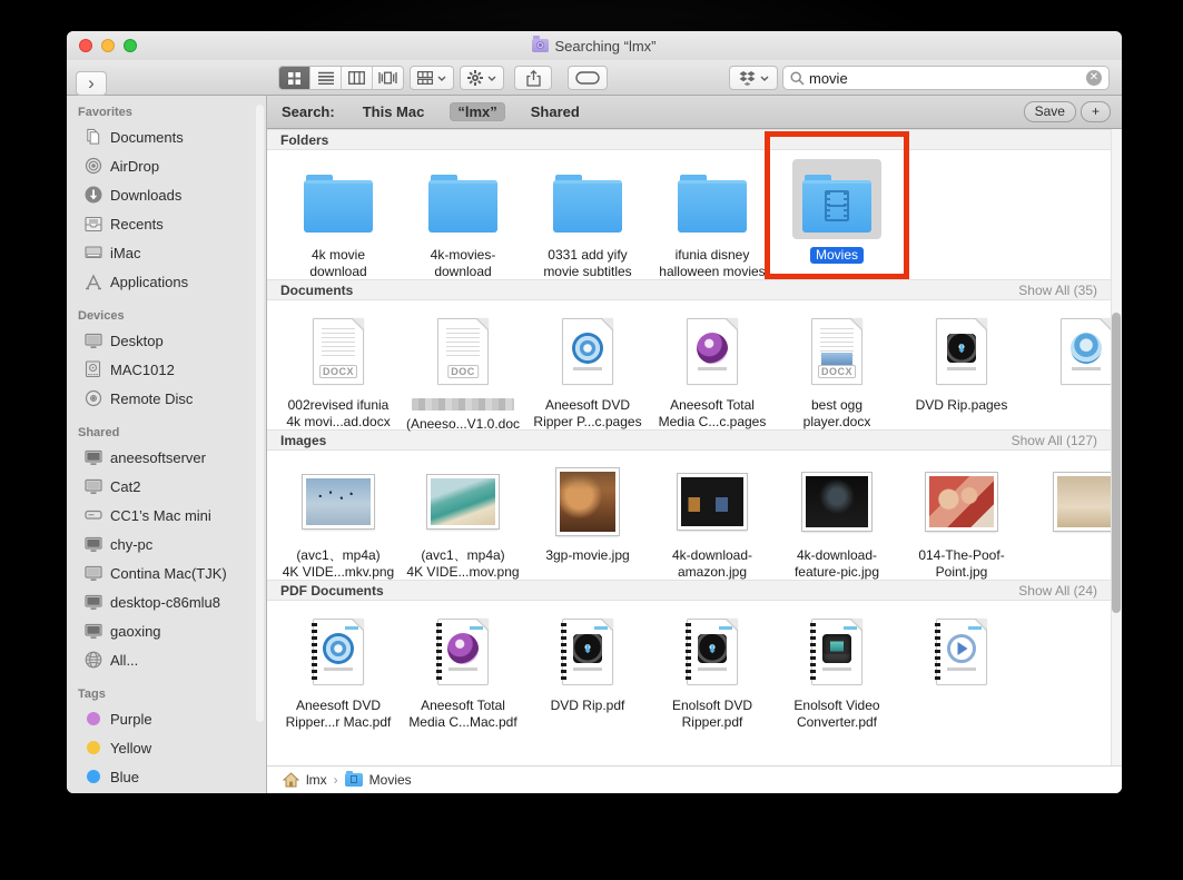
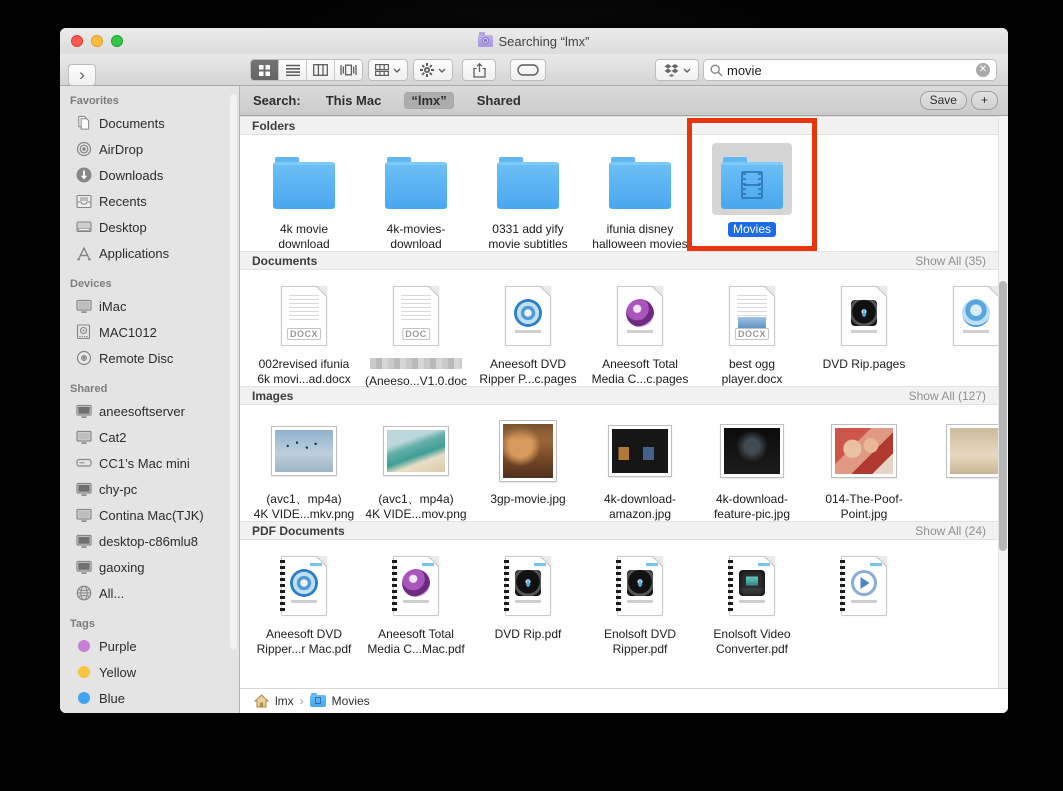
  Searching “lmx”
  ›
  movie
  ✕
  Favorites
  Documents
  AirDrop
  Downloads
  Recents
- iMac
+ Desktop
  Applications
  Devices
- Desktop
+ iMac
  MAC1012
  Remote Disc
  Shared
  aneesoftserver
  Cat2
  CC1’s Mac mini
  chy-pc
  Contina Mac(TJK)
  desktop-c86mlu8
  gaoxing
  All...
  Tags
  Purple
  Yellow
  Blue
  Search:
  This Mac
  “lmx”
  Shared
  Save
  +
  Folders
  4k movie
  download
  4k-movies-
  download
  0331 add yify
  movie subtitles
  ifunia disney
  halloween movies
  Movies
  Documents
  Show All (35)
  DOCX
  002revised ifunia
- 4k movi...ad.docx
+ 6k movi...ad.docx
  DOC
  (Aneeso...V1.0.doc
  Aneesoft DVD
  Ripper P...c.pages
  Aneesoft Total
  Media C...c.pages
  DOCX
  best ogg
  player.docx
  DVD Rip.pages
  Images
  Show All (127)
  (avc1、mp4a)
  4K VIDE...mkv.png
  (avc1、mp4a)
  4K VIDE...mov.png
  3gp-movie.jpg
  4k-download-
  amazon.jpg
  4k-download-
  feature-pic.jpg
  014-The-Poof-
  Point.jpg
  PDF Documents
  Show All (24)
  Aneesoft DVD
  Ripper...r Mac.pdf
  Aneesoft Total
  Media C...Mac.pdf
  DVD Rip.pdf
  Enolsoft DVD
  Ripper.pdf
  Enolsoft Video
  Converter.pdf
  lmx
  ›
  Movies
